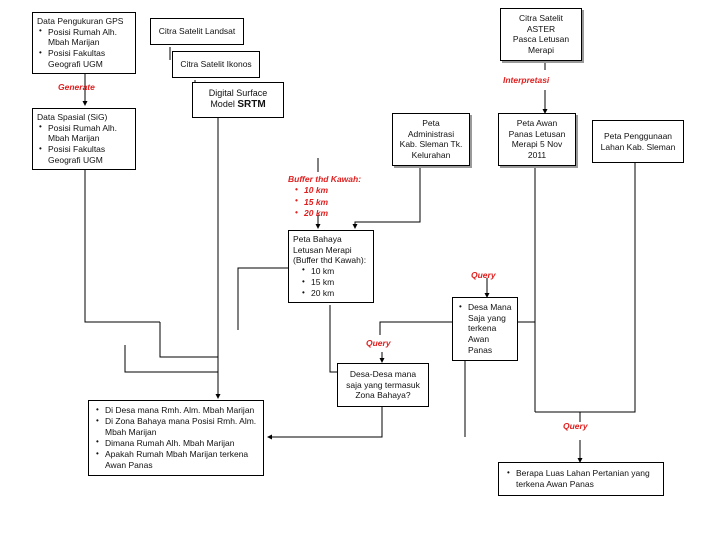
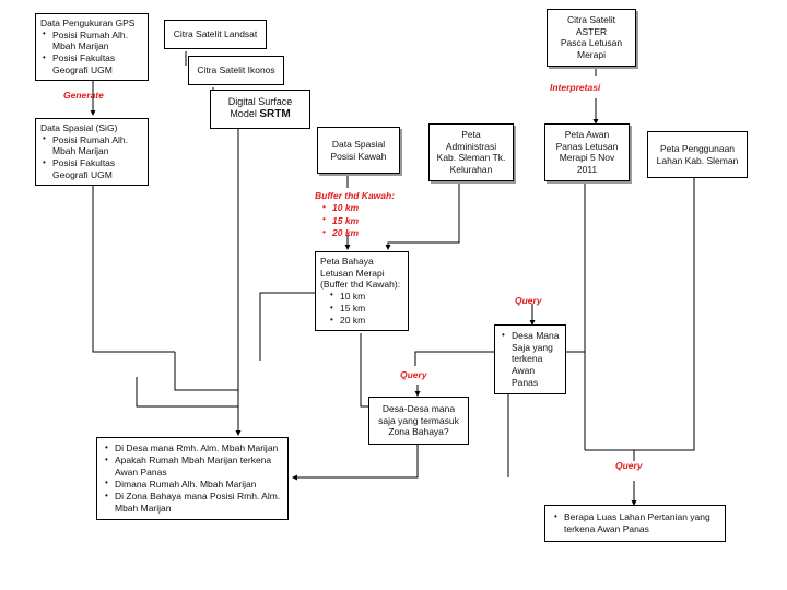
  Data Pengukuran GPS
  Posisi Rumah Alh. Mbah Marijan
  Posisi Fakultas Geografi UGM
  Generate
  Data Spasial (SiG)
  Posisi Rumah Alh. Mbah Marijan
  Posisi Fakultas Geografi UGM
  Citra Satelit Landsat
  Citra Satelit Ikonos
  Digital Surface
  Model SRTM
+ Data Spasial
+ Posisi Kawah
  Peta
  Administrasi
  Kab. Sleman Tk.
  Kelurahan
  Citra Satelit
  ASTER
  Pasca Letusan
  Merapi
  Interpretasi
  Peta Awan
  Panas Letusan
  Merapi 5 Nov
  2011
  Peta Penggunaan
  Lahan Kab. Sleman
  Buffer thd Kawah:
  10 km
  15 km
  20 km
  Peta Bahaya
  Letusan Merapi
  (Buffer thd Kawah):
  10 km
  15 km
  20 km
  Query
  Desa-Desa mana
  saja yang termasuk
  Zona Bahaya?
  Query
  Desa Mana Saja yang terkena Awan Panas
  Di Desa mana Rmh. Alm. Mbah Marijan
- Di Zona Bahaya mana Posisi Rmh. Alm. Mbah Marijan
+ Apakah Rumah Mbah Marijan terkena Awan Panas
  Dimana Rumah Alh. Mbah Marijan
- Apakah Rumah Mbah Marijan terkena Awan Panas
+ Di Zona Bahaya mana Posisi Rmh. Alm. Mbah Marijan
  Query
  Berapa Luas Lahan Pertanian yang terkena Awan Panas
